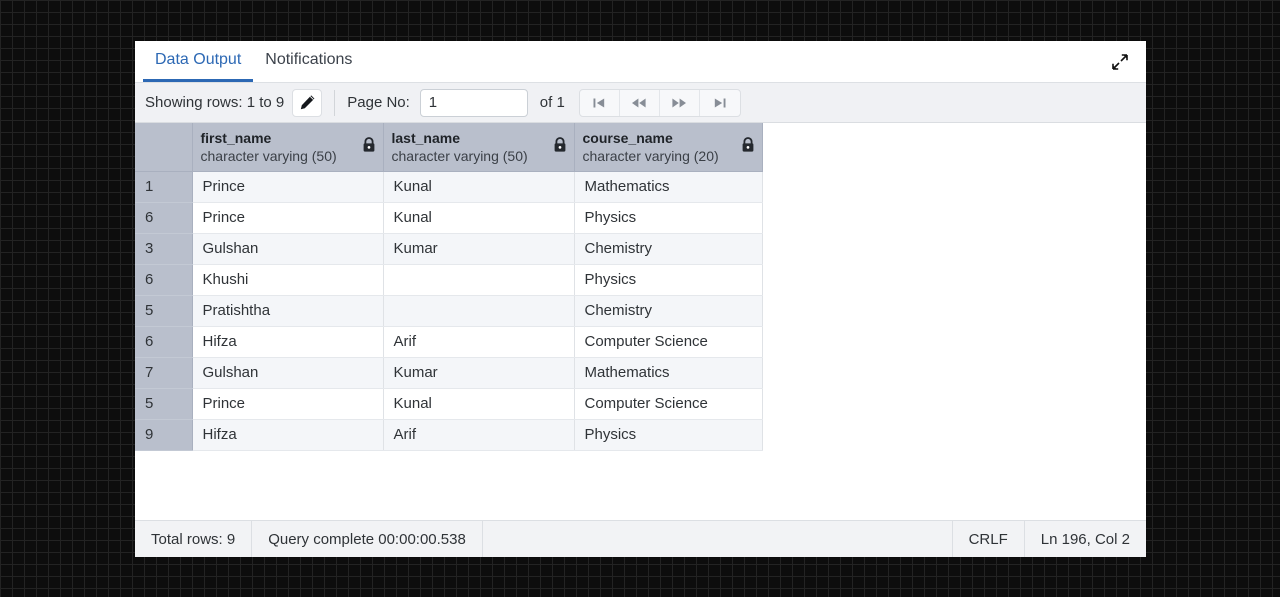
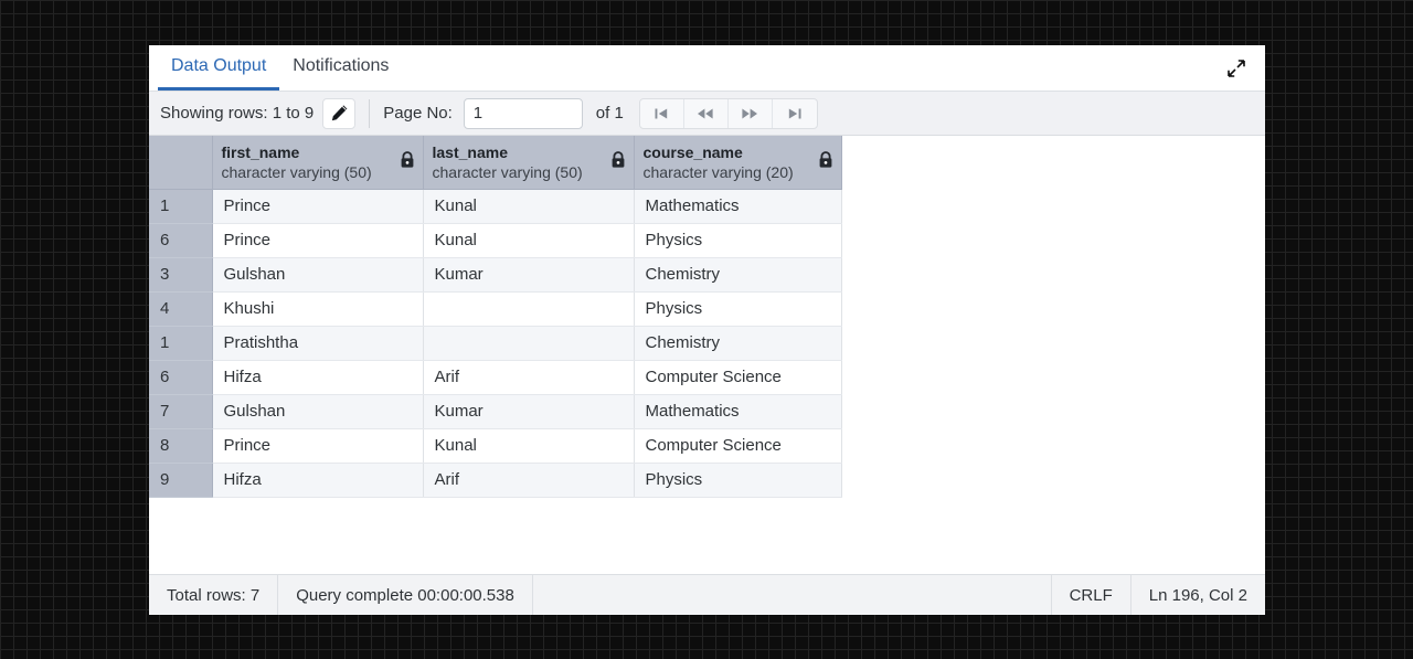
  Data Output
  Notifications
  Showing rows: 1 to 9
  Page No:
  1
  of 1
  	first_name character varying (50)	last_name character varying (50)	course_name character varying (20)
  1	Prince	Kunal	Mathematics
  6	Prince	Kunal	Physics
  3	Gulshan	Kumar	Chemistry
- 6	Khushi		Physics
+ 4	Khushi		Physics
- 5	Pratishtha		Chemistry
+ 1	Pratishtha		Chemistry
  6	Hifza	Arif	Computer Science
  7	Gulshan	Kumar	Mathematics
- 5	Prince	Kunal	Computer Science
+ 8	Prince	Kunal	Computer Science
  9	Hifza	Arif	Physics
- Total rows: 9
+ Total rows: 7
  Query complete 00:00:00.538
  CRLF
  Ln 196, Col 2
